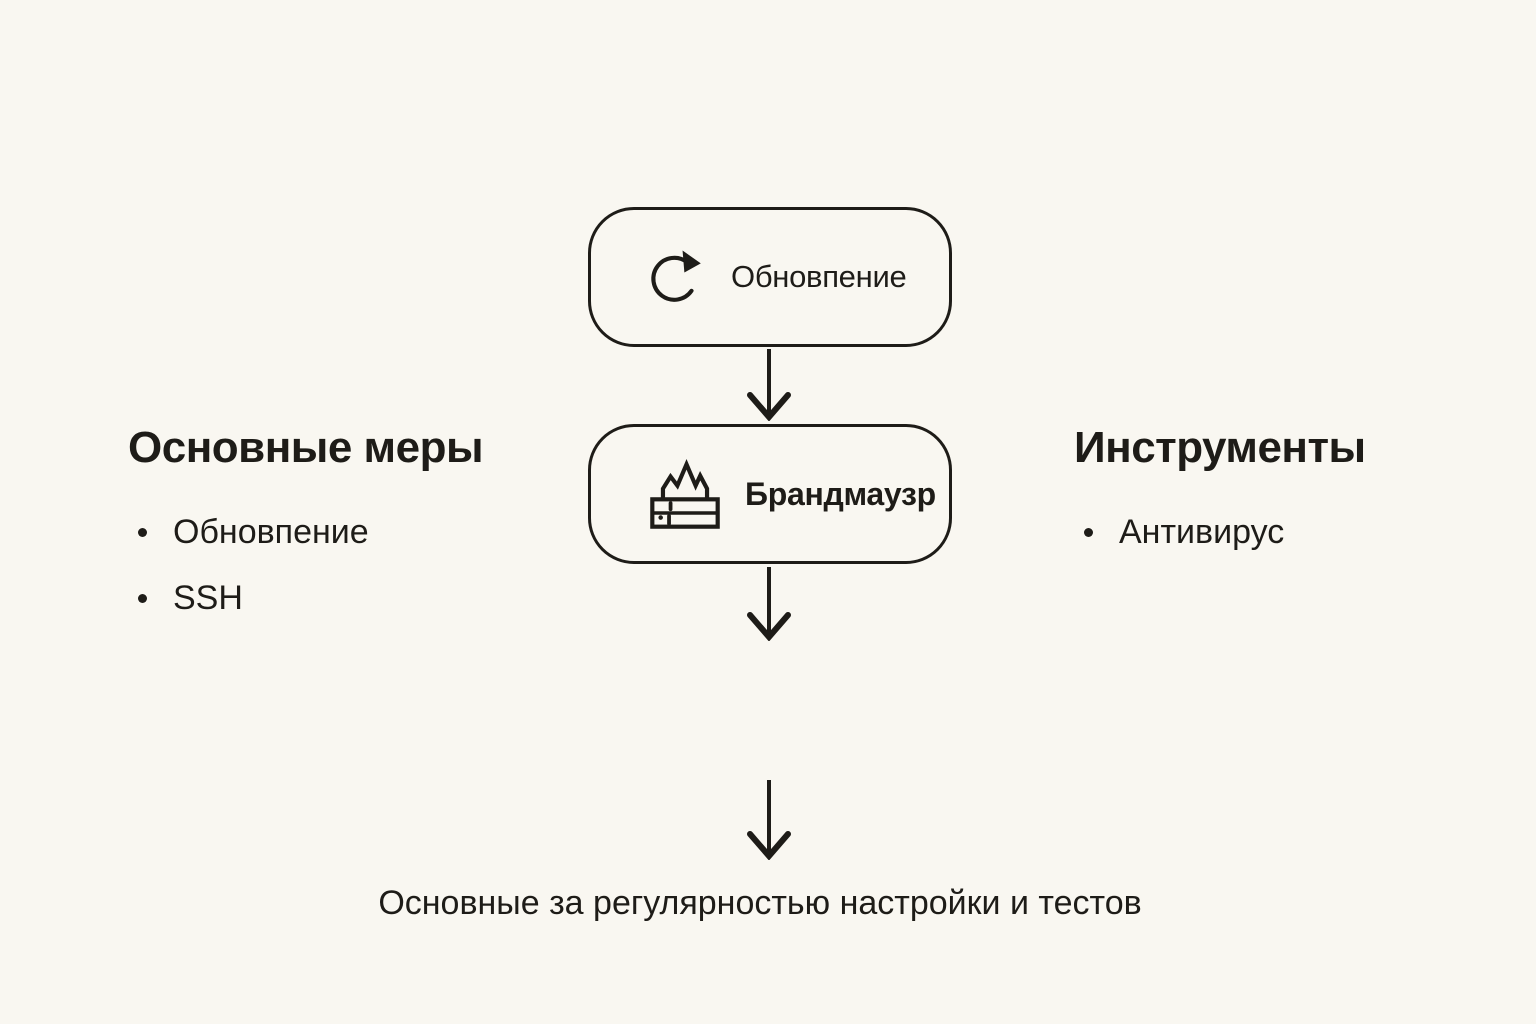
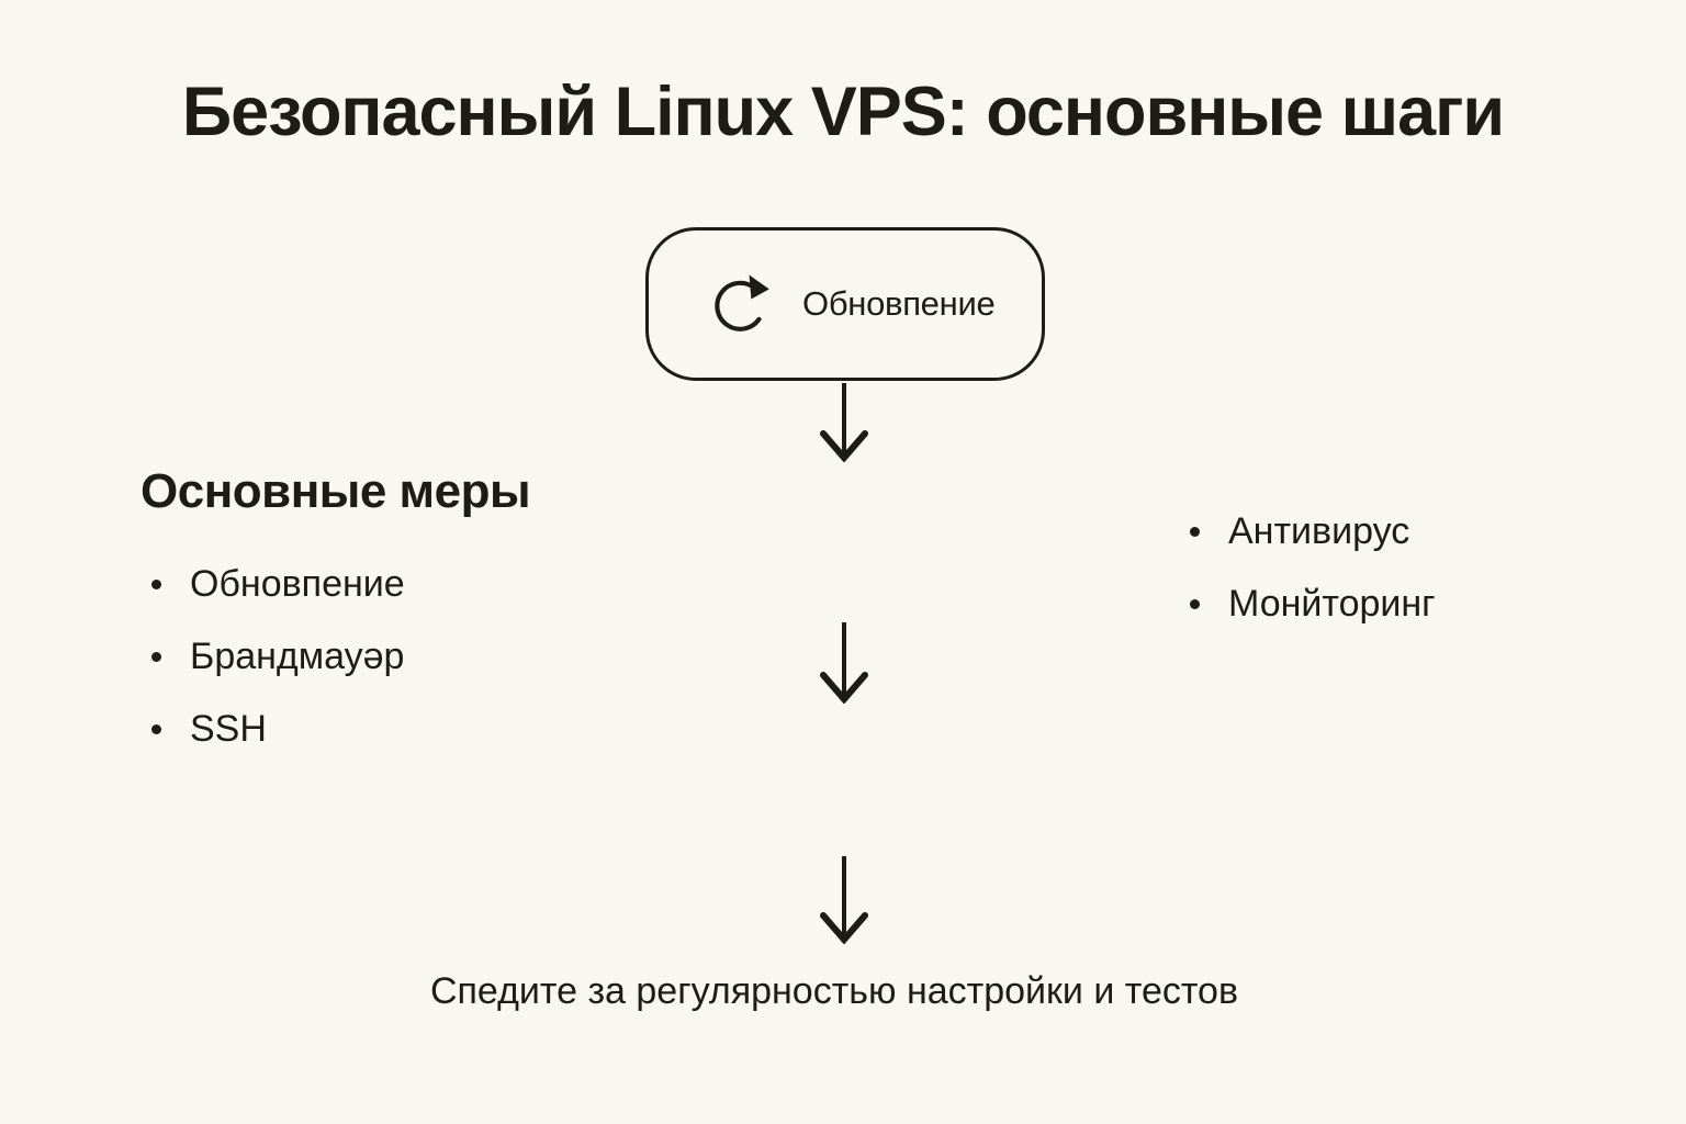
+ Безопасный Liпux VPS: основные шаги
  Основные меры
  Обновпение
+ Брандмауəр
  SSH
- Инструменты
  Антивирус
+ Монйторинг
  Обновпение
- Брандмаузр
- Основные за регулярностью настройки и тестов
+ Спедите за регулярностью настройки и тестов
